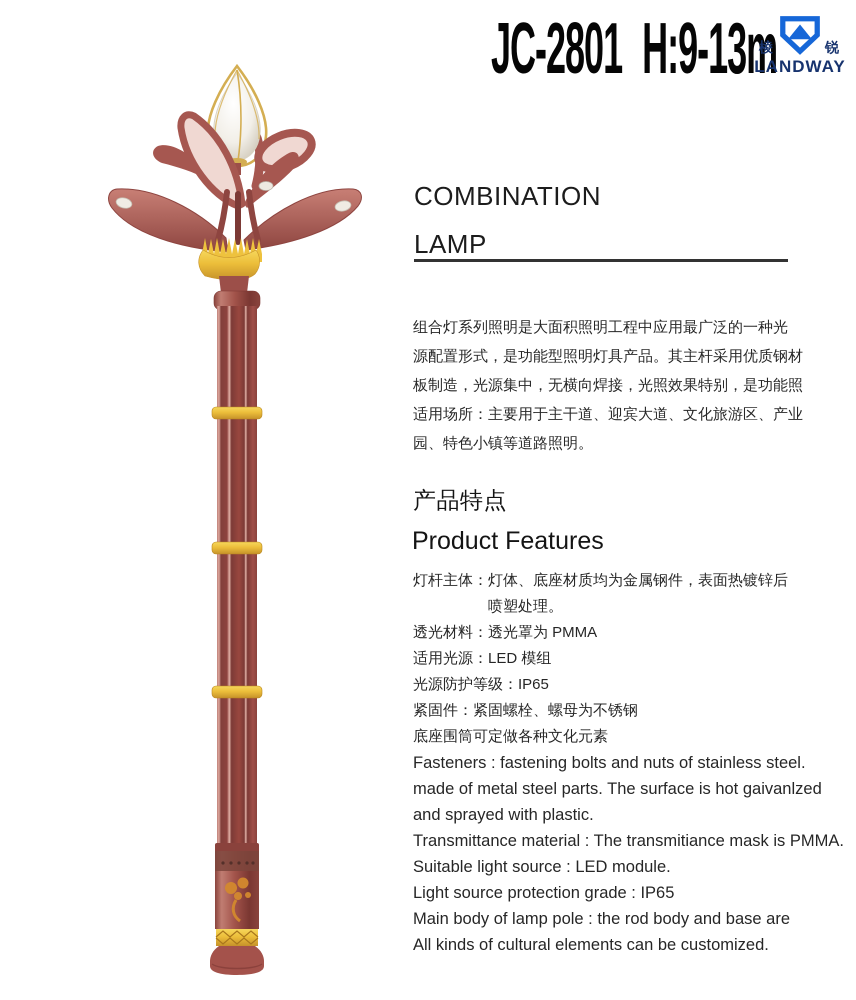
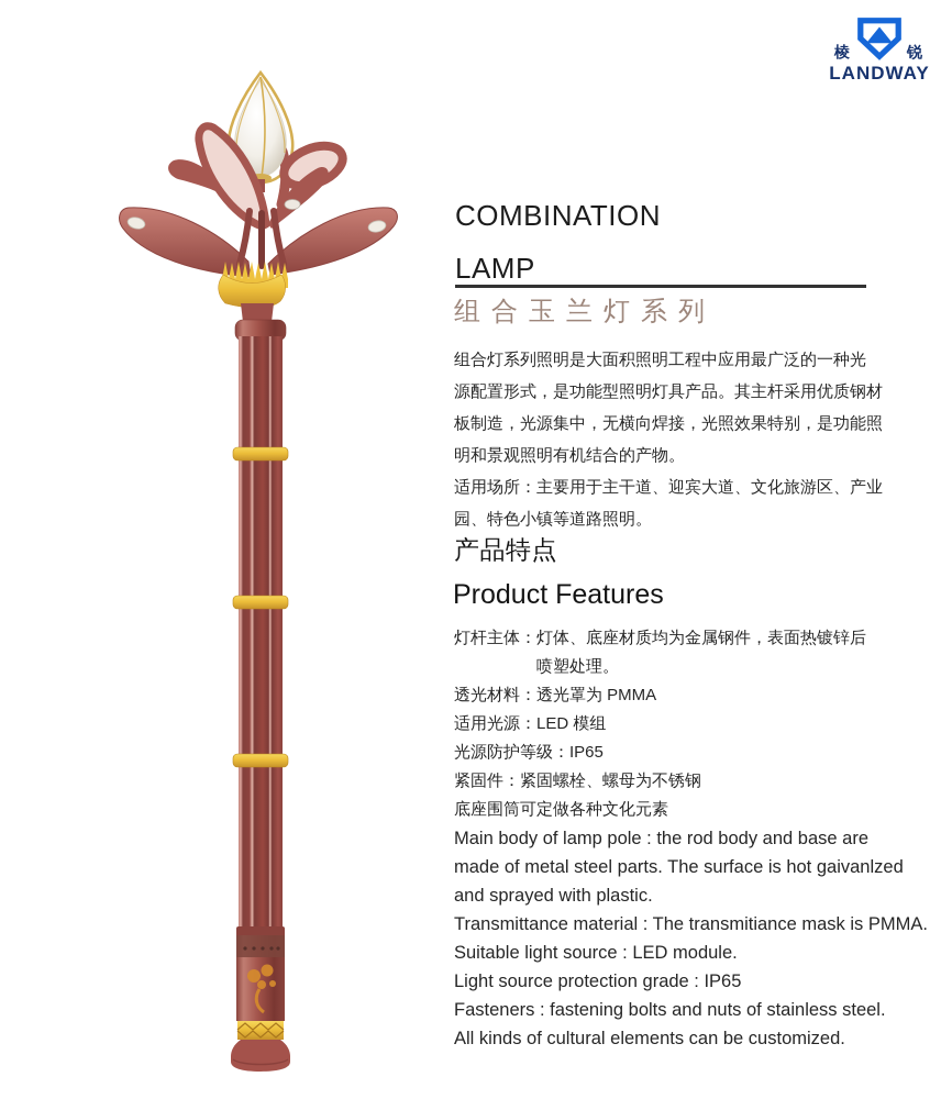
- JC-2801 H:9-13m
  棱
  锐
  LANDWAY
  COMBINATION
  LAMP
+ 组合玉兰灯系列
  组合灯系列照明是大面积照明工程中应用最广泛的一种光
  源配置形式，是功能型照明灯具产品。其主杆采用优质钢材
  板制造，光源集中，无横向焊接，光照效果特别，是功能照
+ 明和景观照明有机结合的产物。
  适用场所：主要用于主干道、迎宾大道、文化旅游区、产业
  园、特色小镇等道路照明。
  产品特点
  Product Features
  灯杆主体：灯体、底座材质均为金属钢件，表面热镀锌后
  喷塑处理。
  透光材料：透光罩为 PMMA
  适用光源：LED 模组
  光源防护等级：IP65
  紧固件：紧固螺栓、螺母为不锈钢
  底座围筒可定做各种文化元素
- Fasteners : fastening bolts and nuts of stainless steel.
+ Main body of lamp pole : the rod body and base are
  made of metal steel parts. The surface is hot gaivanlzed
  and sprayed with plastic.
  Transmittance material : The transmitiance mask is PMMA.
  Suitable light source : LED module.
  Light source protection grade : IP65
- Main body of lamp pole : the rod body and base are
+ Fasteners : fastening bolts and nuts of stainless steel.
  All kinds of cultural elements can be customized.
